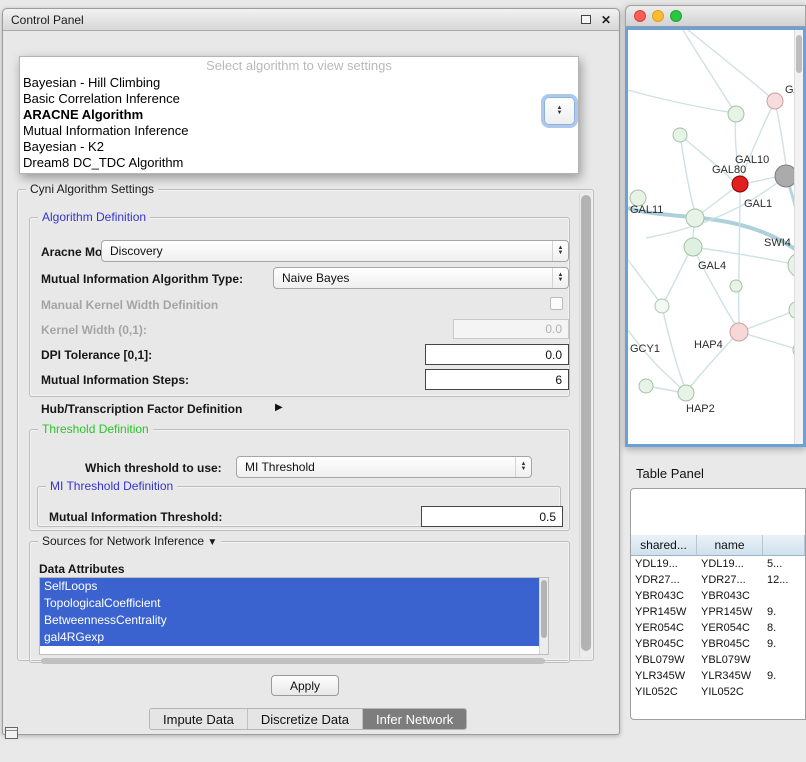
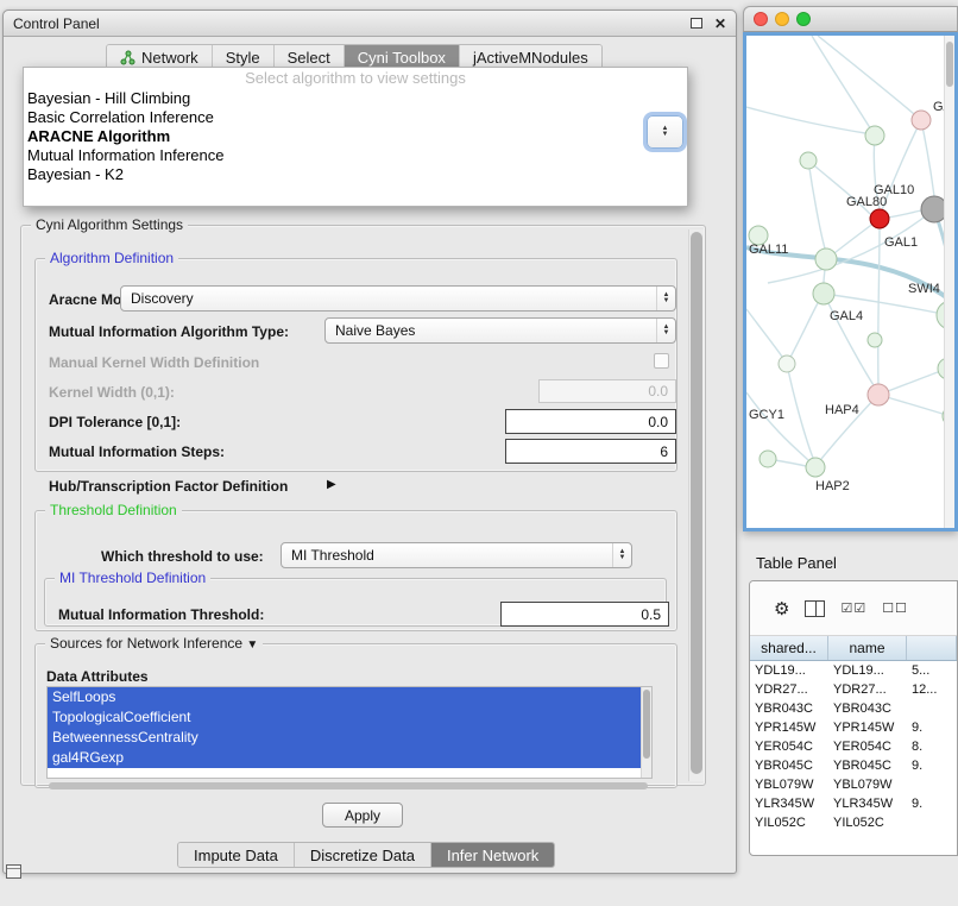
  Control Panel
  ✕
+ Network
+ Style
+ Select
+ Cyni Toolbox
+ jActiveMNodules
  Cyni Algorithm Settings
  Algorithm Definition
  Aracne Mo
  Discovery
  Mutual Information Algorithm Type:
  Naive Bayes
  Manual Kernel Width Definition
  Kernel Width (0,1):
  0.0
  DPI Tolerance [0,1]:
  0.0
  Mutual Information Steps:
  6
  Hub/Transcription Factor Definition
  ▶
  Threshold Definition
  Which threshold to use:
  MI Threshold
  MI Threshold Definition
  Mutual Information Threshold:
  0.5
  Sources for Network Inference ▼
  Data Attributes
  SelfLoops
  TopologicalCoefficient
  BetweennessCentrality
  gal4RGexp
  Apply
  Impute Data
  Discretize Data
  Infer Network
  Select algorithm to view settings
  Bayesian - Hill Climbing
  Basic Correlation Inference
  ARACNE Algorithm
  Mutual Information Inference
  Bayesian - K2
- Dream8 DC_TDC Algorithm
  GAL80
  GAL10
  GAL11
  GAL1
  SWI4
  GAL4
  GCY1
  HAP4
  HAP2
  Table Panel
+ ⚙
+ ☑☑
+ ☐☐
  shared...
  name
  YDL19...
  YDL19...
  5...
  YDR27...
  YDR27...
  12...
  YBR043C
  YBR043C
  YPR145W
  YPR145W
  9.
  YER054C
  YER054C
  8.
  YBR045C
  YBR045C
  9.
  YBL079W
  YBL079W
  YLR345W
  YLR345W
  9.
  YIL052C
  YIL052C
